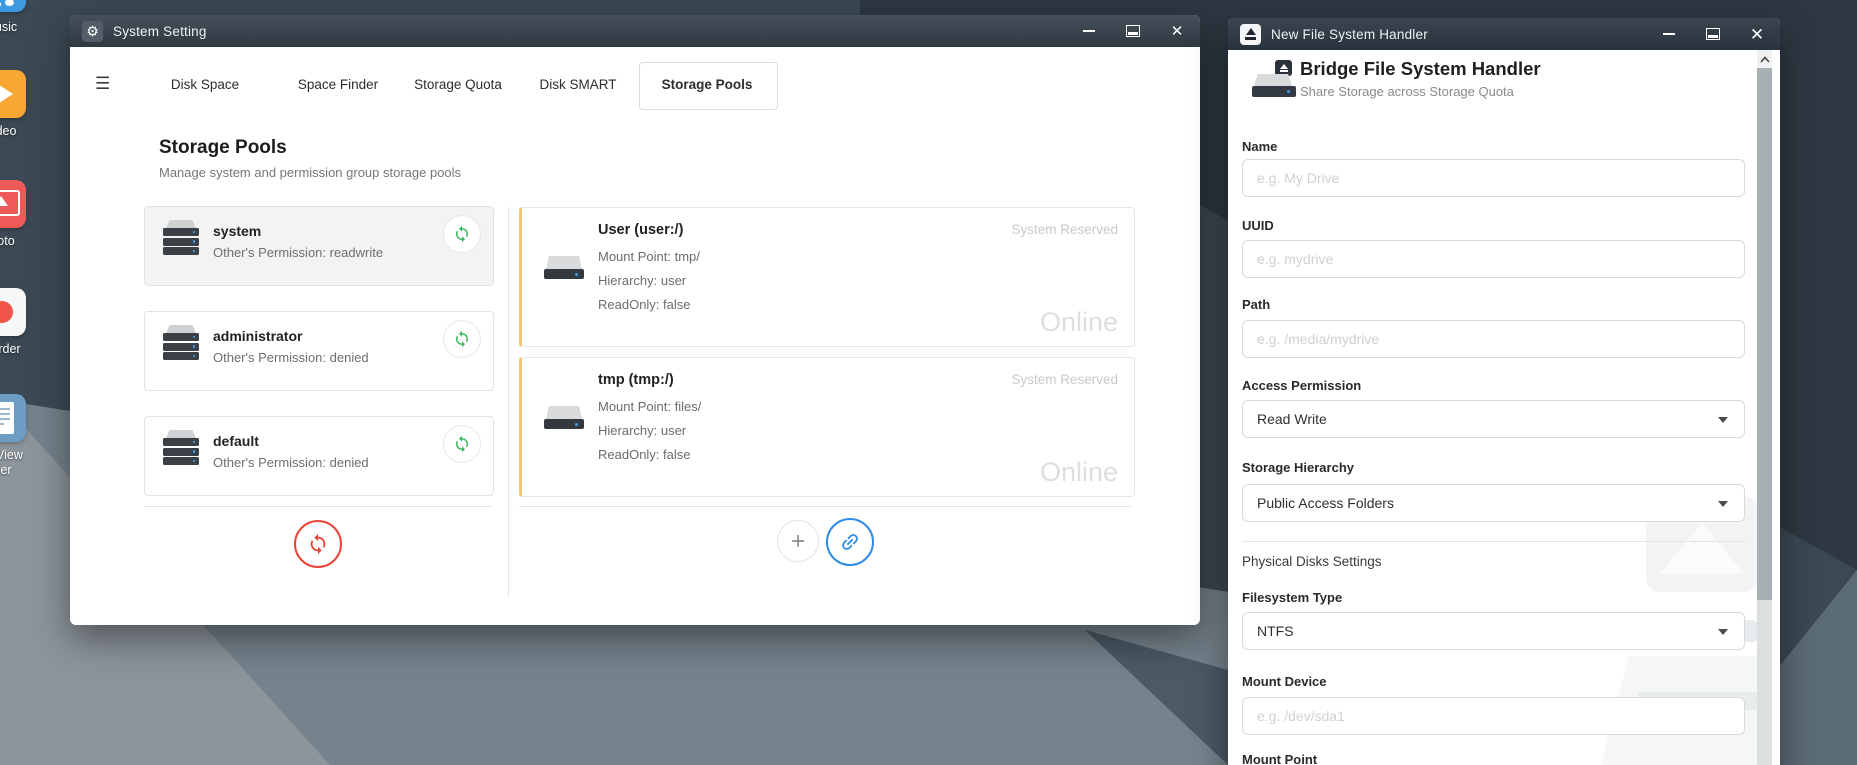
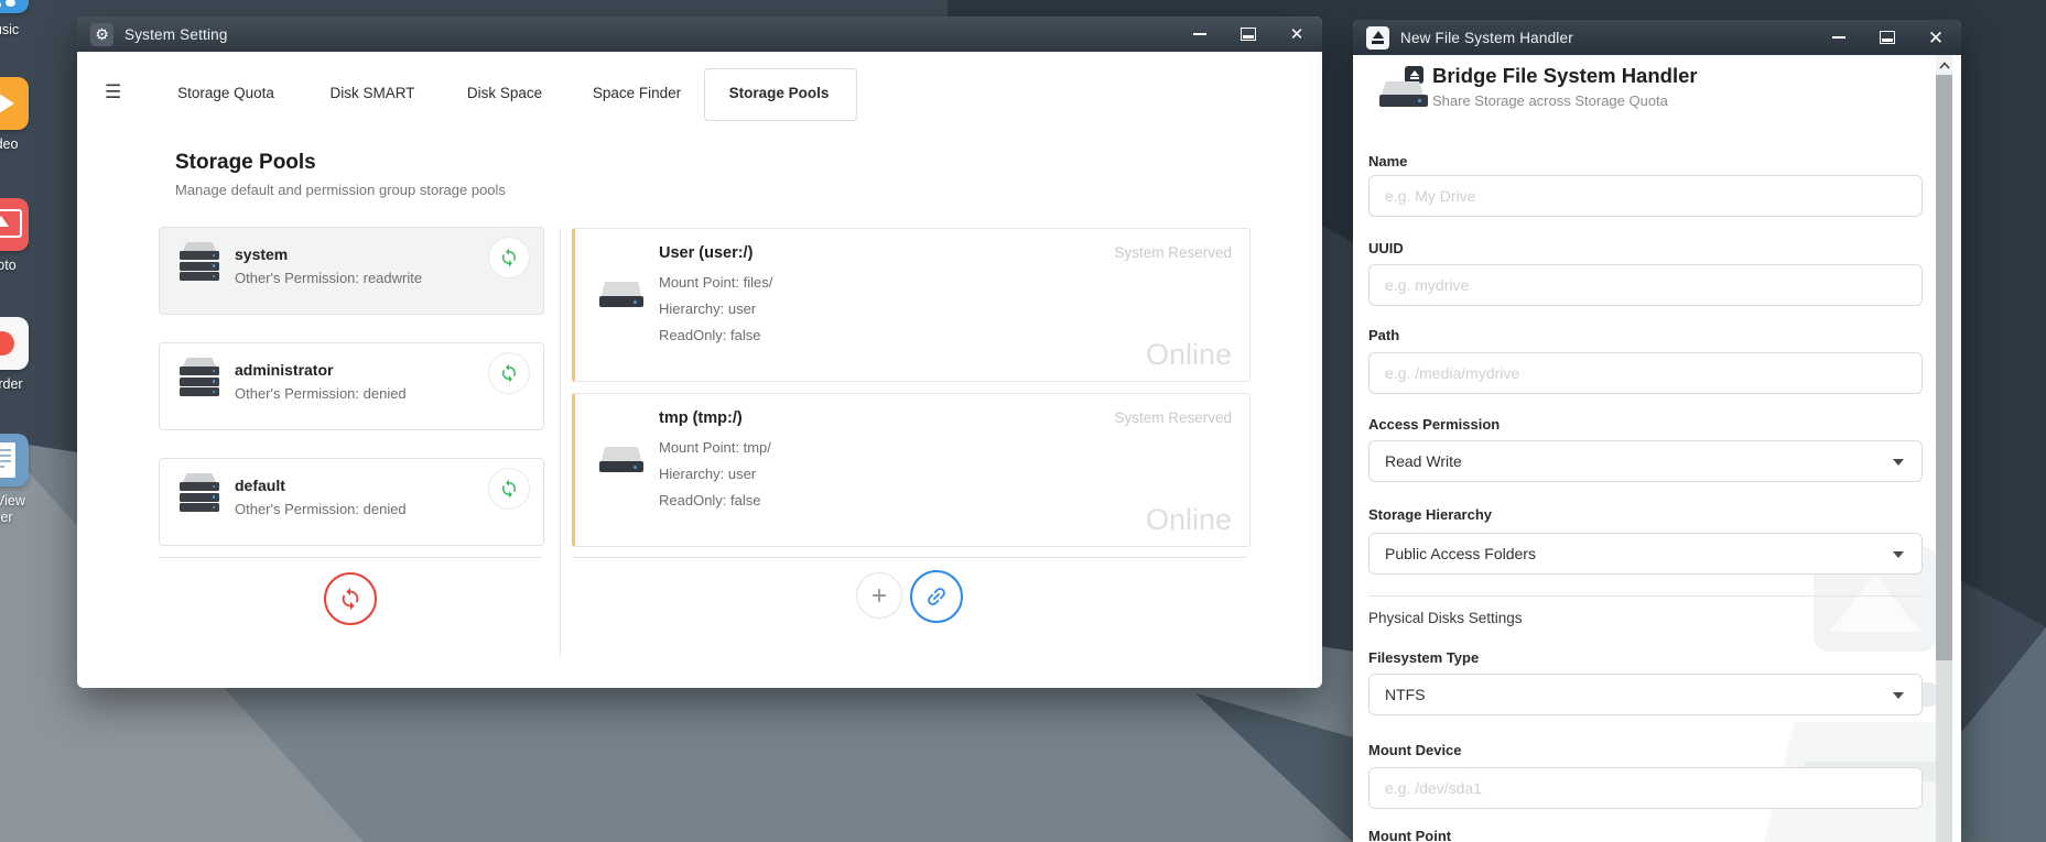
  sic
  oto
  rder
  View
  er
  ⚙
  System Setting
  ✕
  ☰
- Disk Space
+ Storage Quota
- Space Finder
+ Disk SMART
- Storage Quota
+ Disk Space
- Disk SMART
+ Space Finder
  Storage Pools
  Storage Pools
- Manage system and permission group storage pools
+ Manage default and permission group storage pools
  system
  Other's Permission: readwrite
  administrator
  Other's Permission: denied
  default
  Other's Permission: denied
  User (user:/)
- Mount Point: tmp/
+ Mount Point: files/
  Hierarchy: user
  ReadOnly: false
  System Reserved
  Online
  tmp (tmp:/)
- Mount Point: files/
+ Mount Point: tmp/
  Hierarchy: user
  ReadOnly: false
  System Reserved
  Online
  New File System Handler
  ✕
  Bridge File System Handler
  Share Storage across Storage Quota
  Name
  e.g. My Drive
  UUID
  e.g. mydrive
  Path
  e.g. /media/mydrive
  Access Permission
  Read Write
  Storage Hierarchy
  Public Access Folders
  Physical Disks Settings
  Filesystem Type
  NTFS
  Mount Device
  e.g. /dev/sda1
  Mount Point
